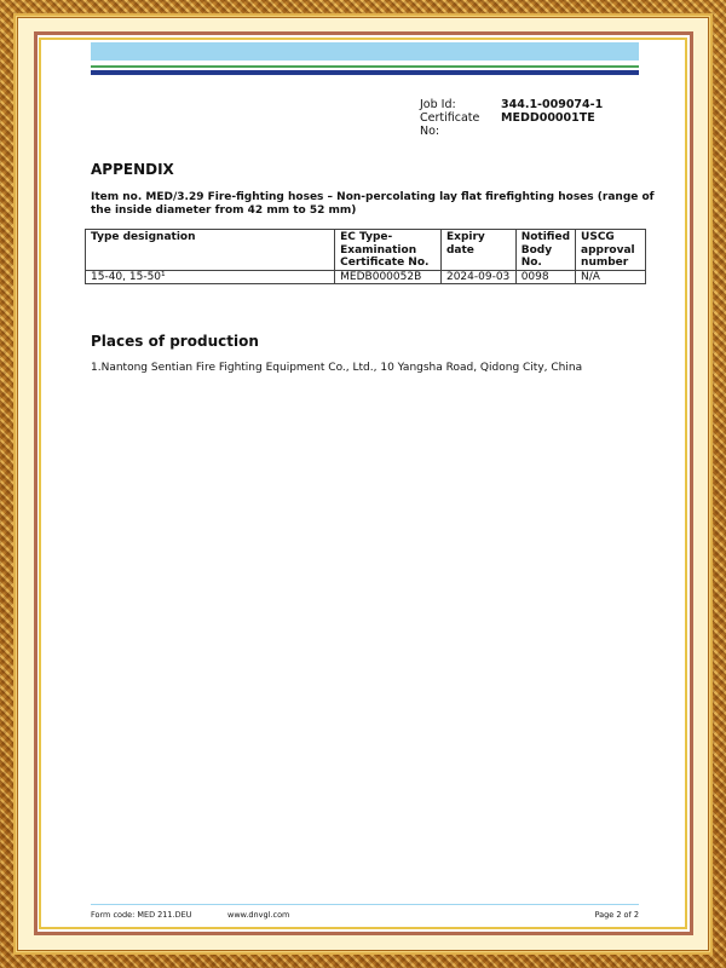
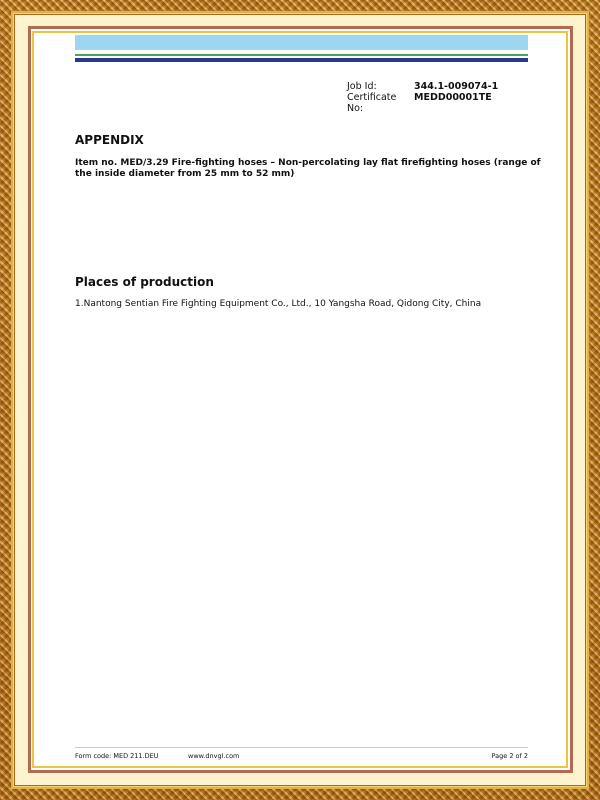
  Job Id:
  344.1-009074-1
  Certificate No:
  MEDD00001TE
  APPENDIX
- Item no. MED/3.29 Fire-fighting hoses – Non-percolating lay flat firefighting hoses (range of the inside diameter from 42 mm to 52 mm)
+ Item no. MED/3.29 Fire-fighting hoses – Non-percolating lay flat firefighting hoses (range of the inside diameter from 25 mm to 52 mm)
- Type designation	EC Type-Examination Certificate No.	Expiry date	Notified Body No.	USCG approval number
- 15-40, 15-50¹	MEDB000052B	2024-09-03	0098	N/A
  Places of production
  1.Nantong Sentian Fire Fighting Equipment Co., Ltd., 10 Yangsha Road, Qidong City, China
  Form code: MED 211.DEU
  www.dnvgl.com
  Page 2 of 2
